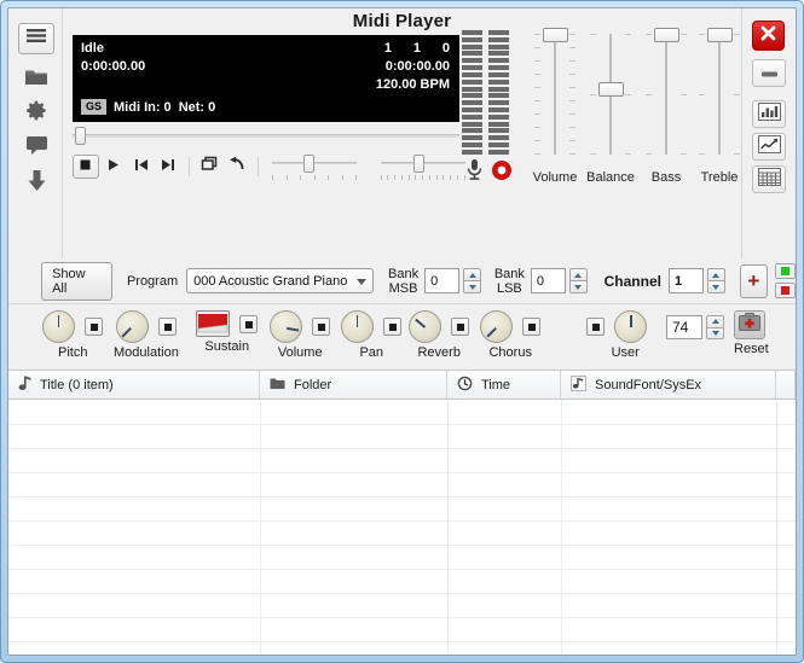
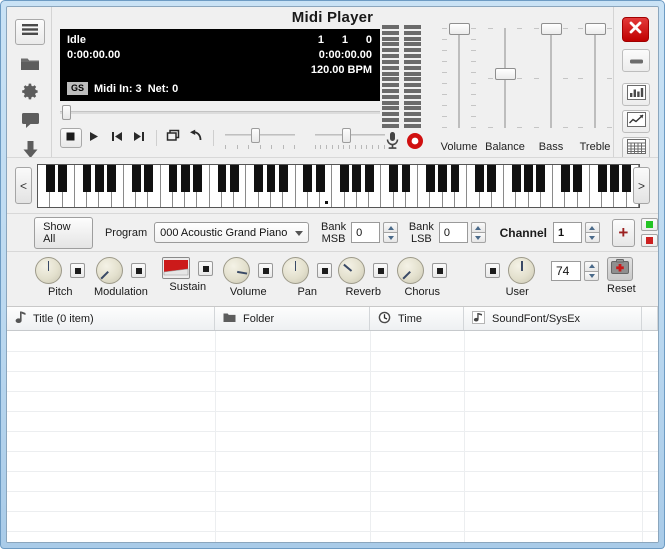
  Midi Player
  Idle
  0:00:00.00
  1 1 0
  0:00:00.00
  120.00 BPM
  GS
- Midi In: 0
+ Midi In: 3
  Net: 0
  Volume
  Balance
  Bass
  Treble
+ <
+ >
  Show All
  Program
  000 Acoustic Grand Piano
  Bank
  MSB
  0
  Bank
  LSB
  0
  Channel
  1
  +
  Pitch
  Modulation
  Sustain
  Volume
  Pan
  Reverb
  Chorus
  User
  74
  Reset
  Title (0 item)
  Folder
  Time
  SoundFont/SysEx
